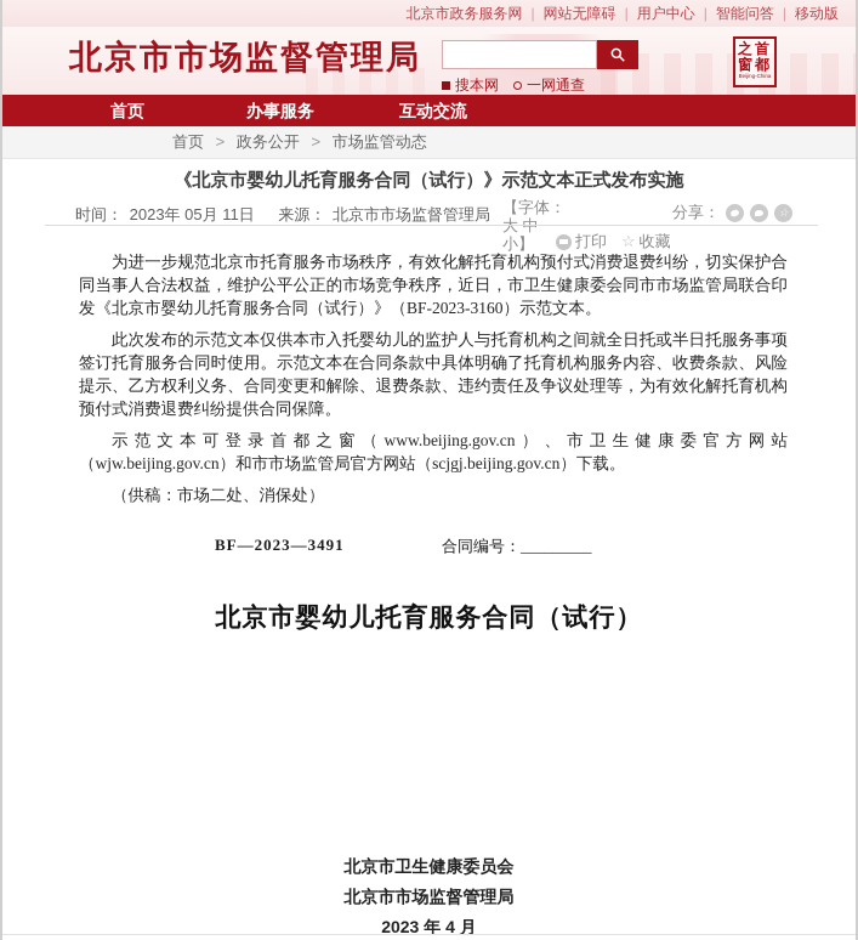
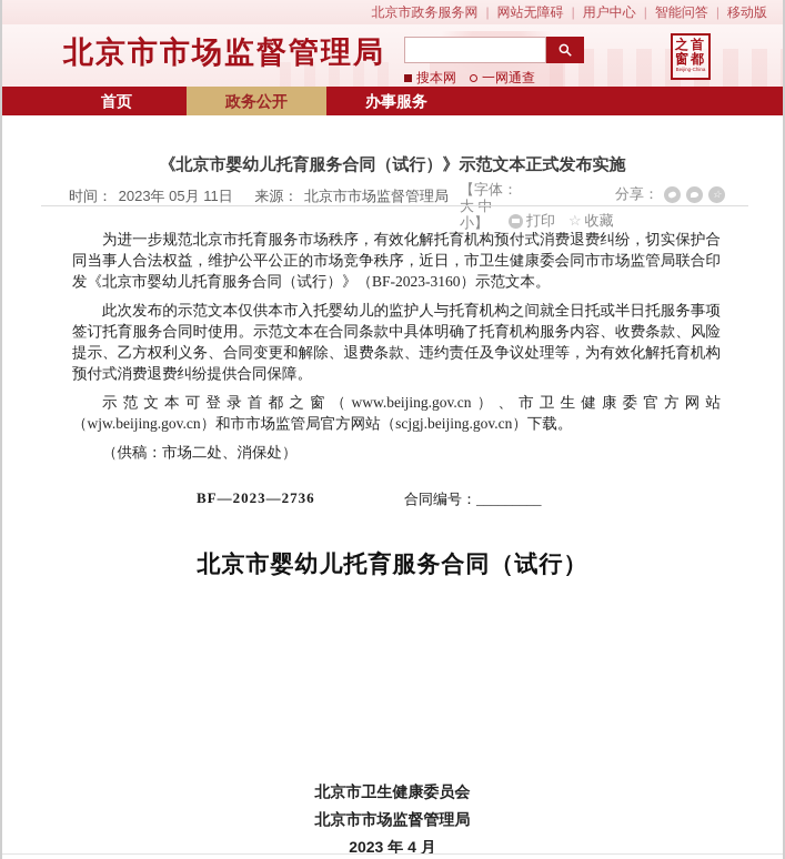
  北京市政务服务网
  |
  网站无障碍
  |
  用户中心
  |
  智能问答
  |
  移动版
  北京市市场监督管理局
  搜本网
  一网通查
  之首
  窗都
  首页
+ 政务公开
  办事服务
- 互动交流
- 首页 > 政务公开 > 市场监管动态
  《北京市婴幼儿托育服务合同（试行）》示范文本正式发布实施
  时间： 2023年 05月 11日 来源： 北京市市场监督管理局
  【字体： 小】
  分享：
  ☆
  打印
  ☆
  收藏
  为进一步规范北京市托育服务市场秩序，有效化解托育机构预付式消费退费纠纷，切实保护合同当事人合法权益，维护公平公正的市场竞争秩序，近日，市卫生健康委会同市市场监管局联合印发《北京市婴幼儿托育服务合同（试行）》（BF-2023-3160）示范文本。
  此次发布的示范文本仅供本市入托婴幼儿的监护人与托育机构之间就全日托或半日托服务事项签订托育服务合同时使用。示范文本在合同条款中具体明确了托育机构服务内容、收费条款、风险提示、乙方权利义务、合同变更和解除、退费条款、违约责任及争议处理等，为有效化解托育机构预付式消费退费纠纷提供合同保障。
  示范文本可登录首都之窗（www.beijing.gov.cn）、市卫生健康委官方网站（wjw.beijing.gov.cn）和市市场监管局官方网站（scjgj.beijing.gov.cn）下载。
  （供稿：市场二处、消保处）
- BF—2023—3491
+ BF—2023—2736
  合同编号：_________
  北京市婴幼儿托育服务合同（试行）
  北京市卫生健康委员会
  北京市市场监督管理局
  2023 年 4 月
